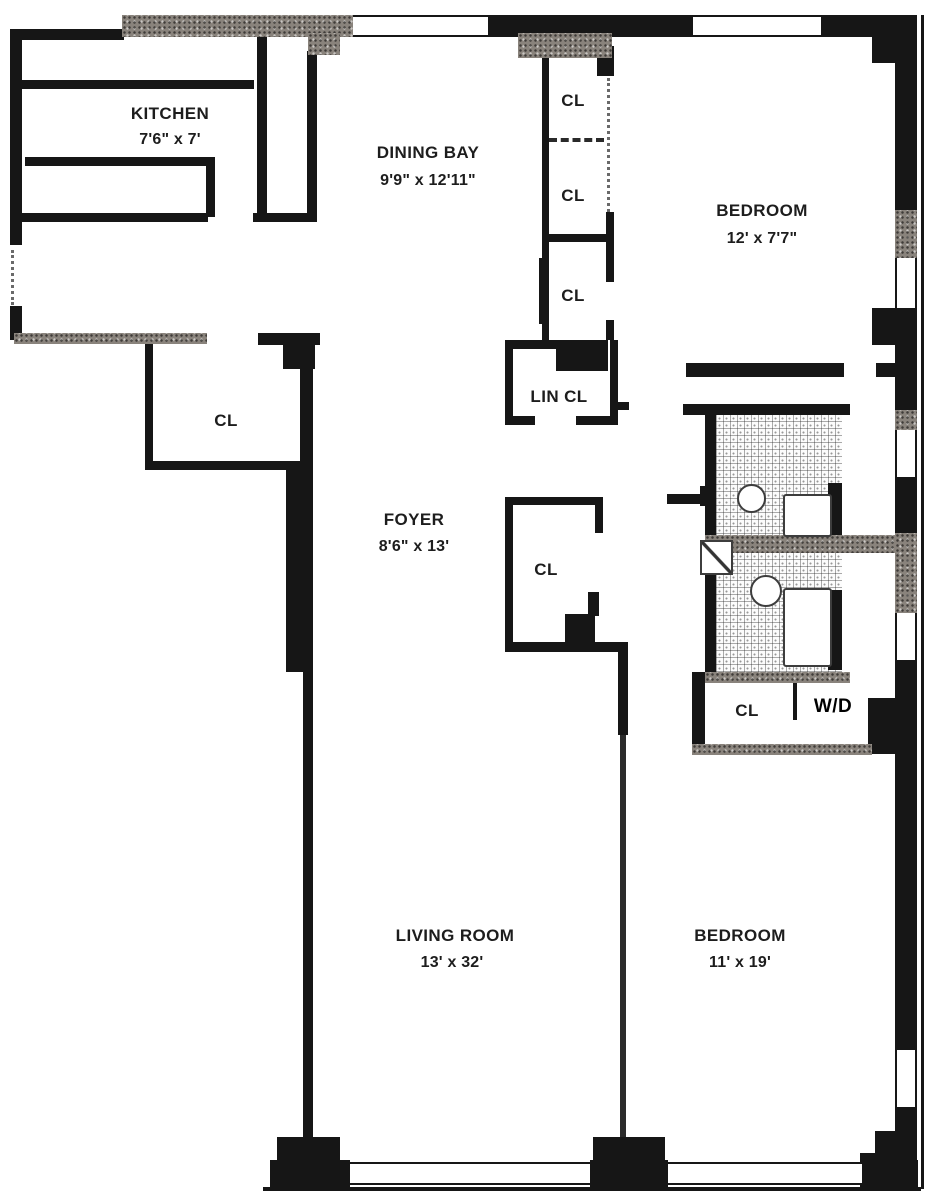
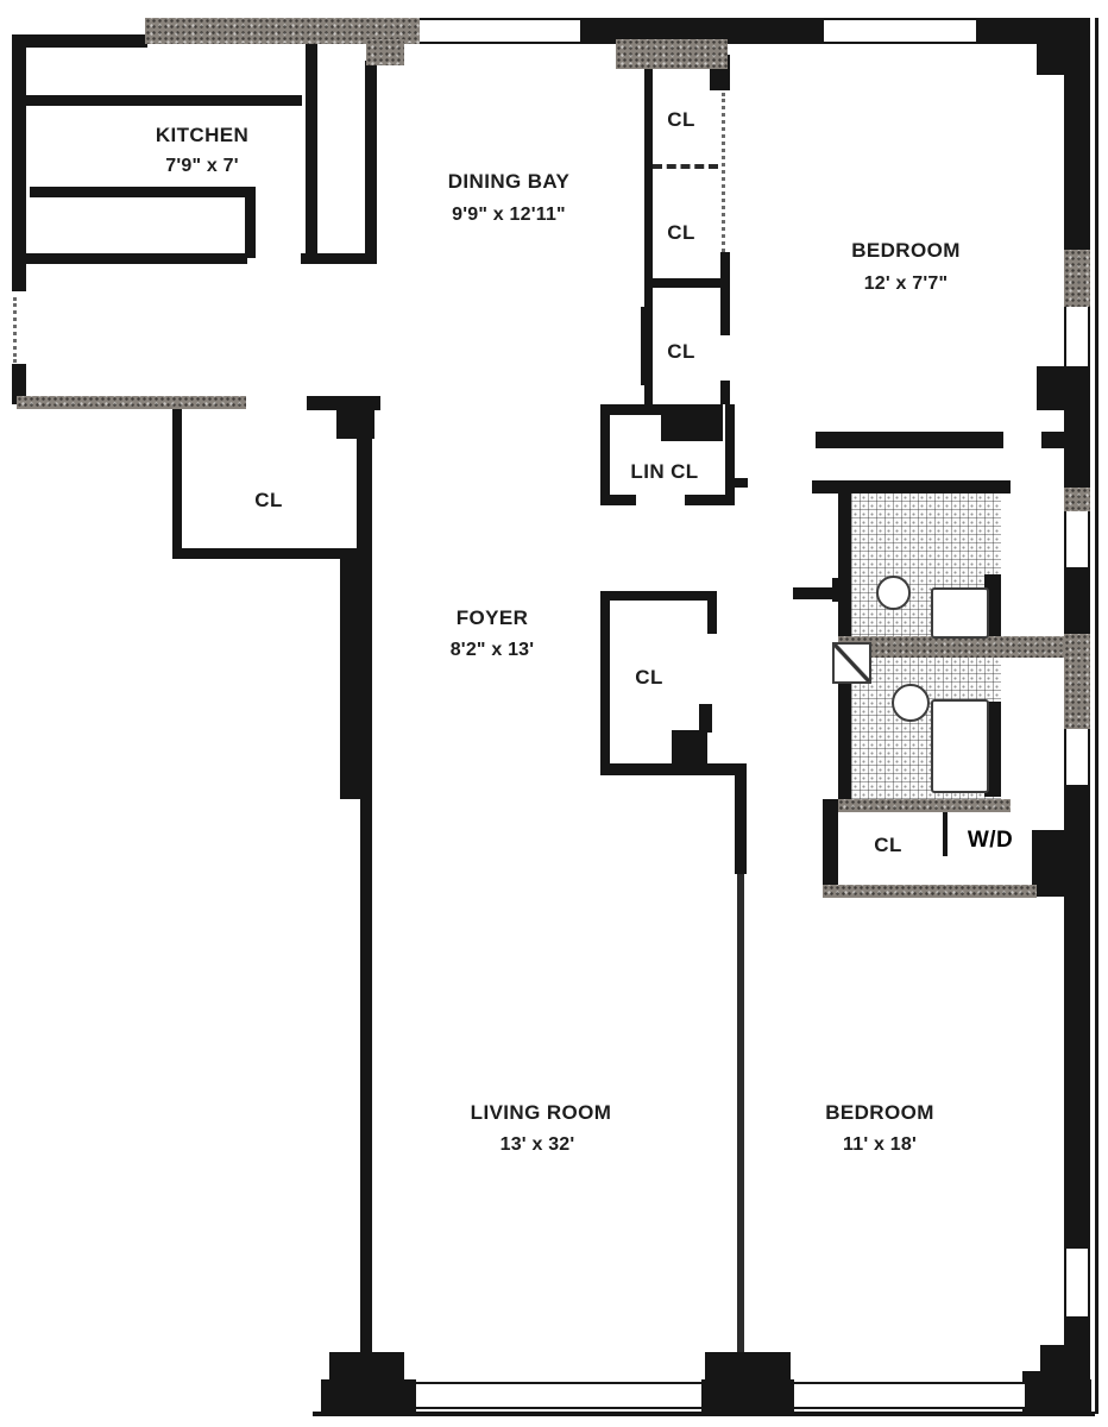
  KITCHEN
- 7'6" x 7'
+ 7'9" x 7'
  DINING BAY
  9'9" x 12'11"
  BEDROOM
  12' x 7'7"
  FOYER
- 8'6" x 13'
+ 8'2" x 13'
  LIVING ROOM
  13' x 32'
  BEDROOM
- 11' x 19'
+ 11' x 18'
  CL
  CL
  CL
  LIN CL
  CL
  CL
  CL
  W/D
